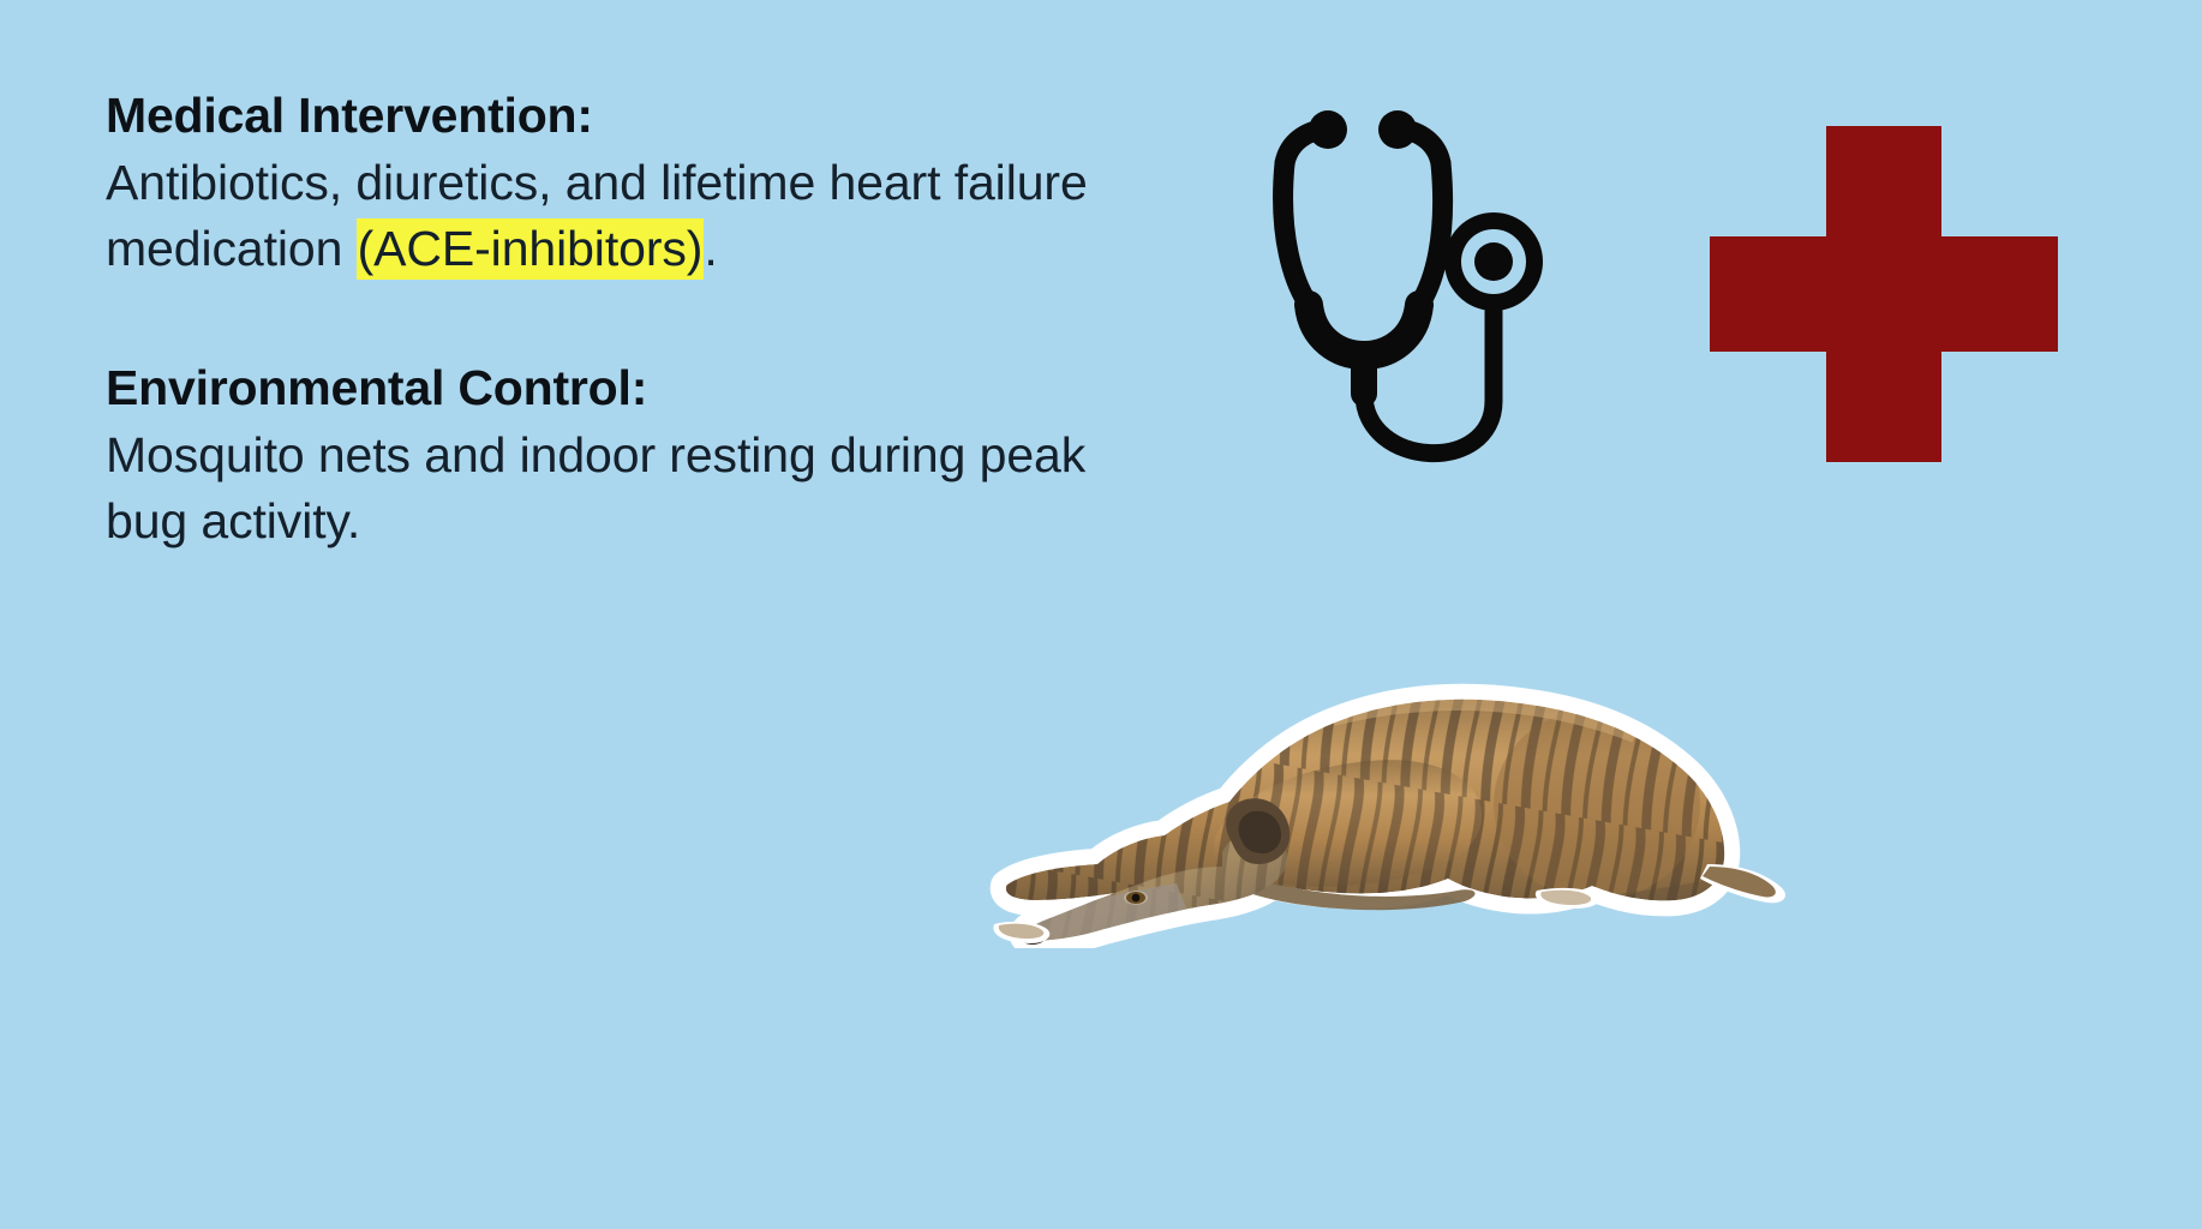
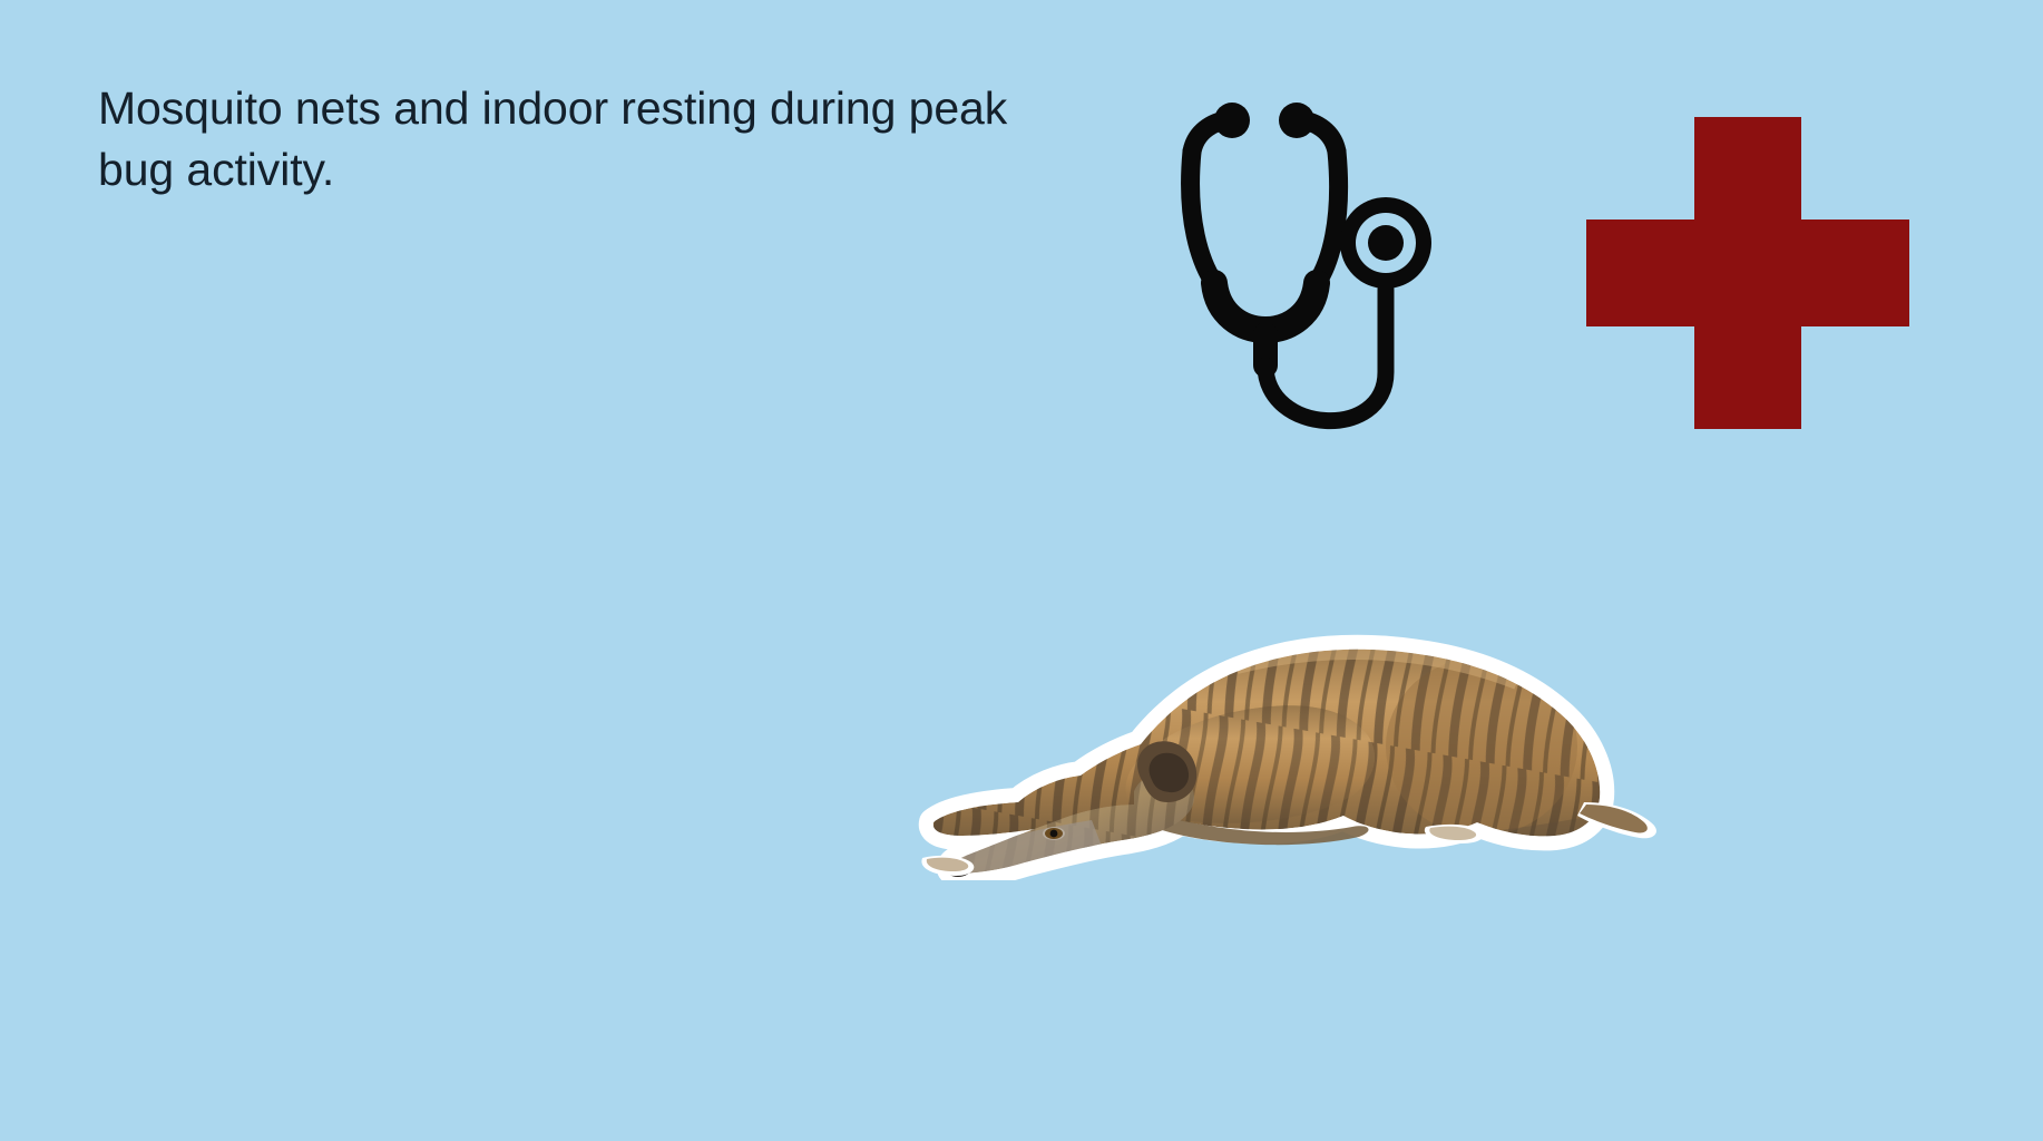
- Medical Intervention:
- Antibiotics, diuretics, and lifetime heart failure medication (ACE-inhibitors).
- Environmental Control:
  Mosquito nets and indoor resting during peak bug activity.
